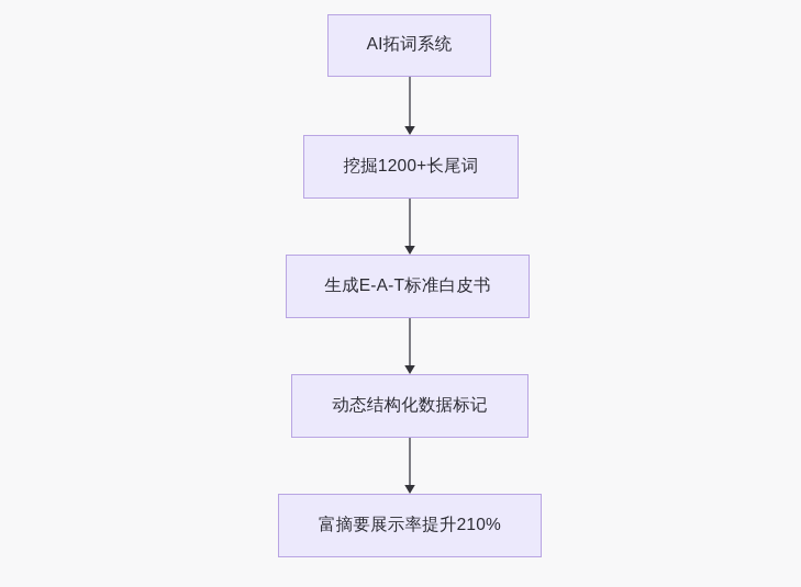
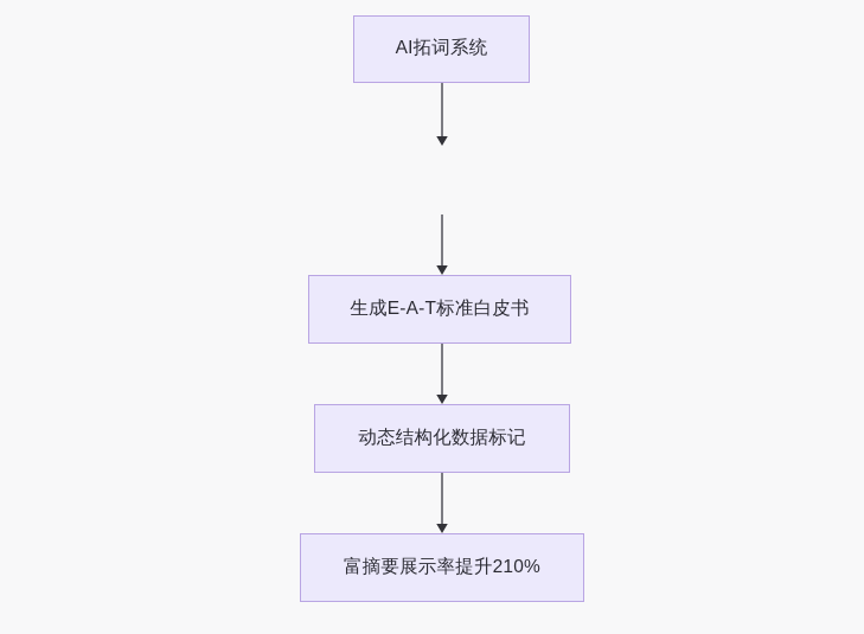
  AI拓词系统
- 挖掘1200+长尾词
  生成E-A-T标准白皮书
  动态结构化数据标记
  富摘要展示率提升210%
